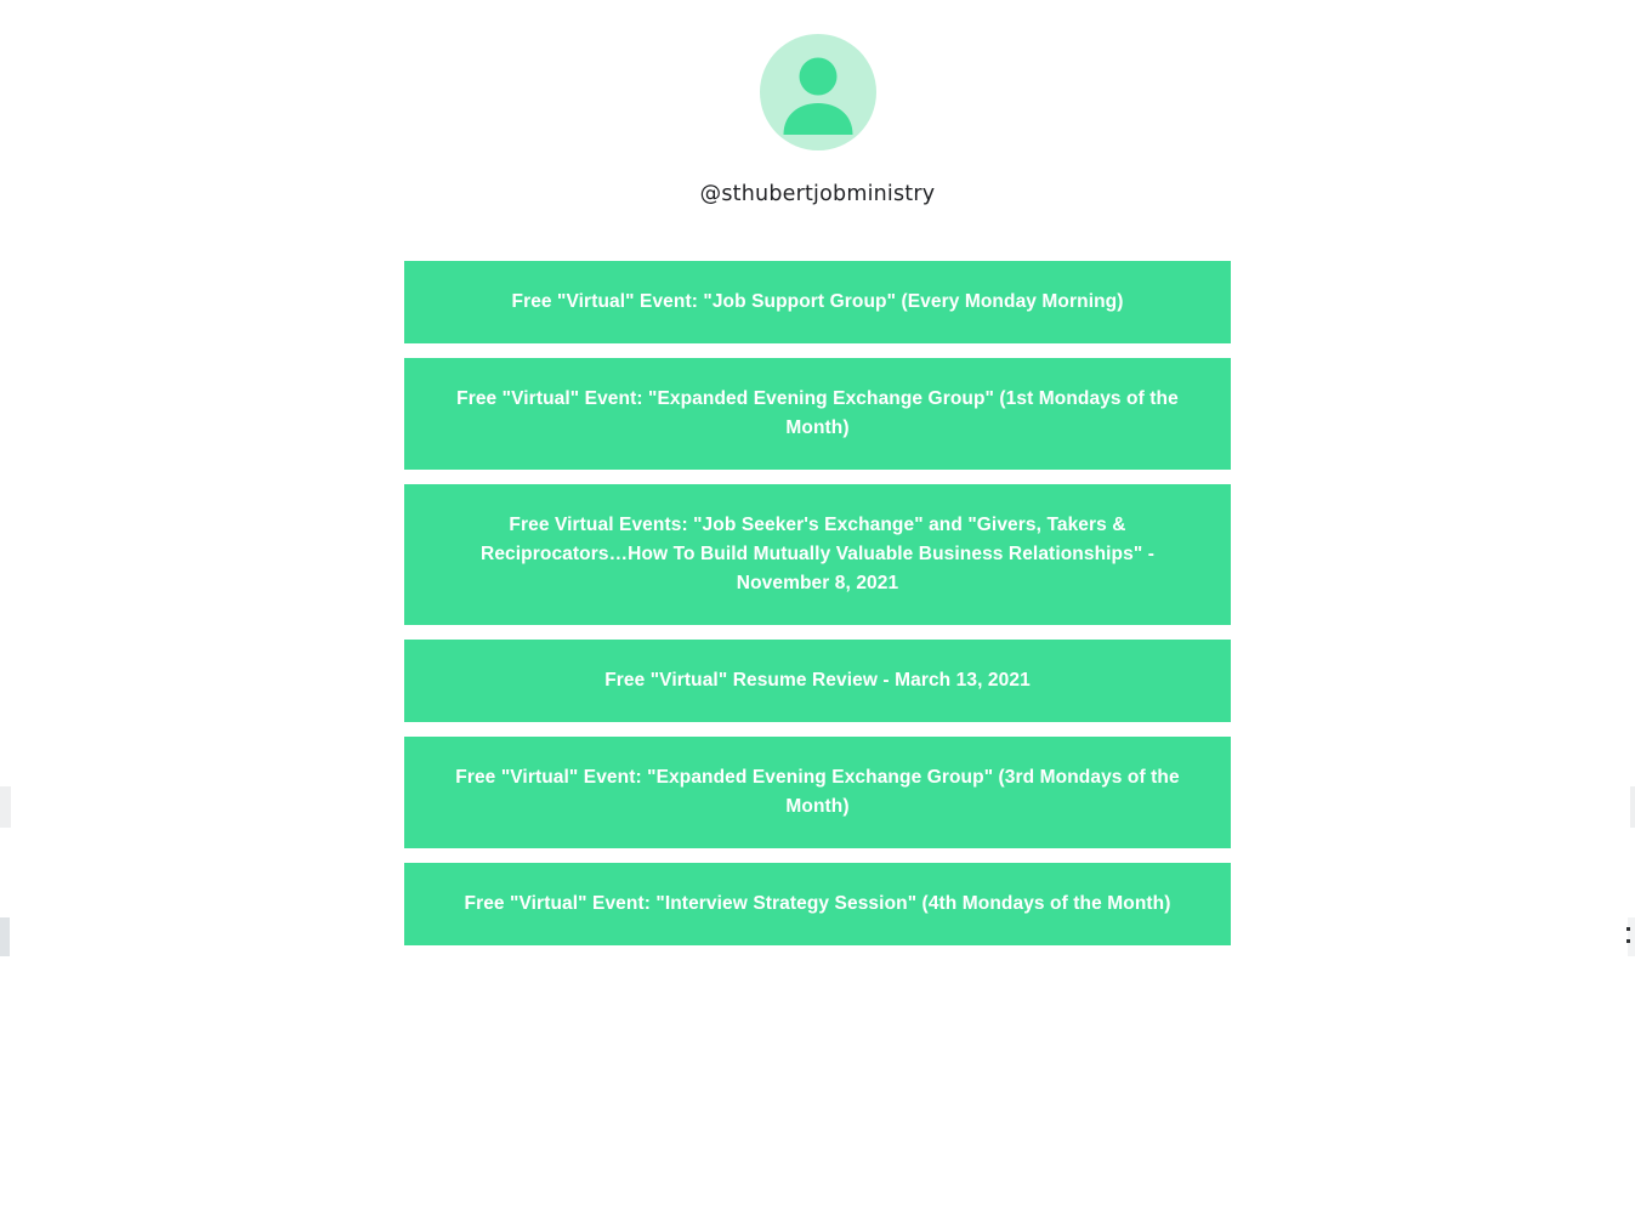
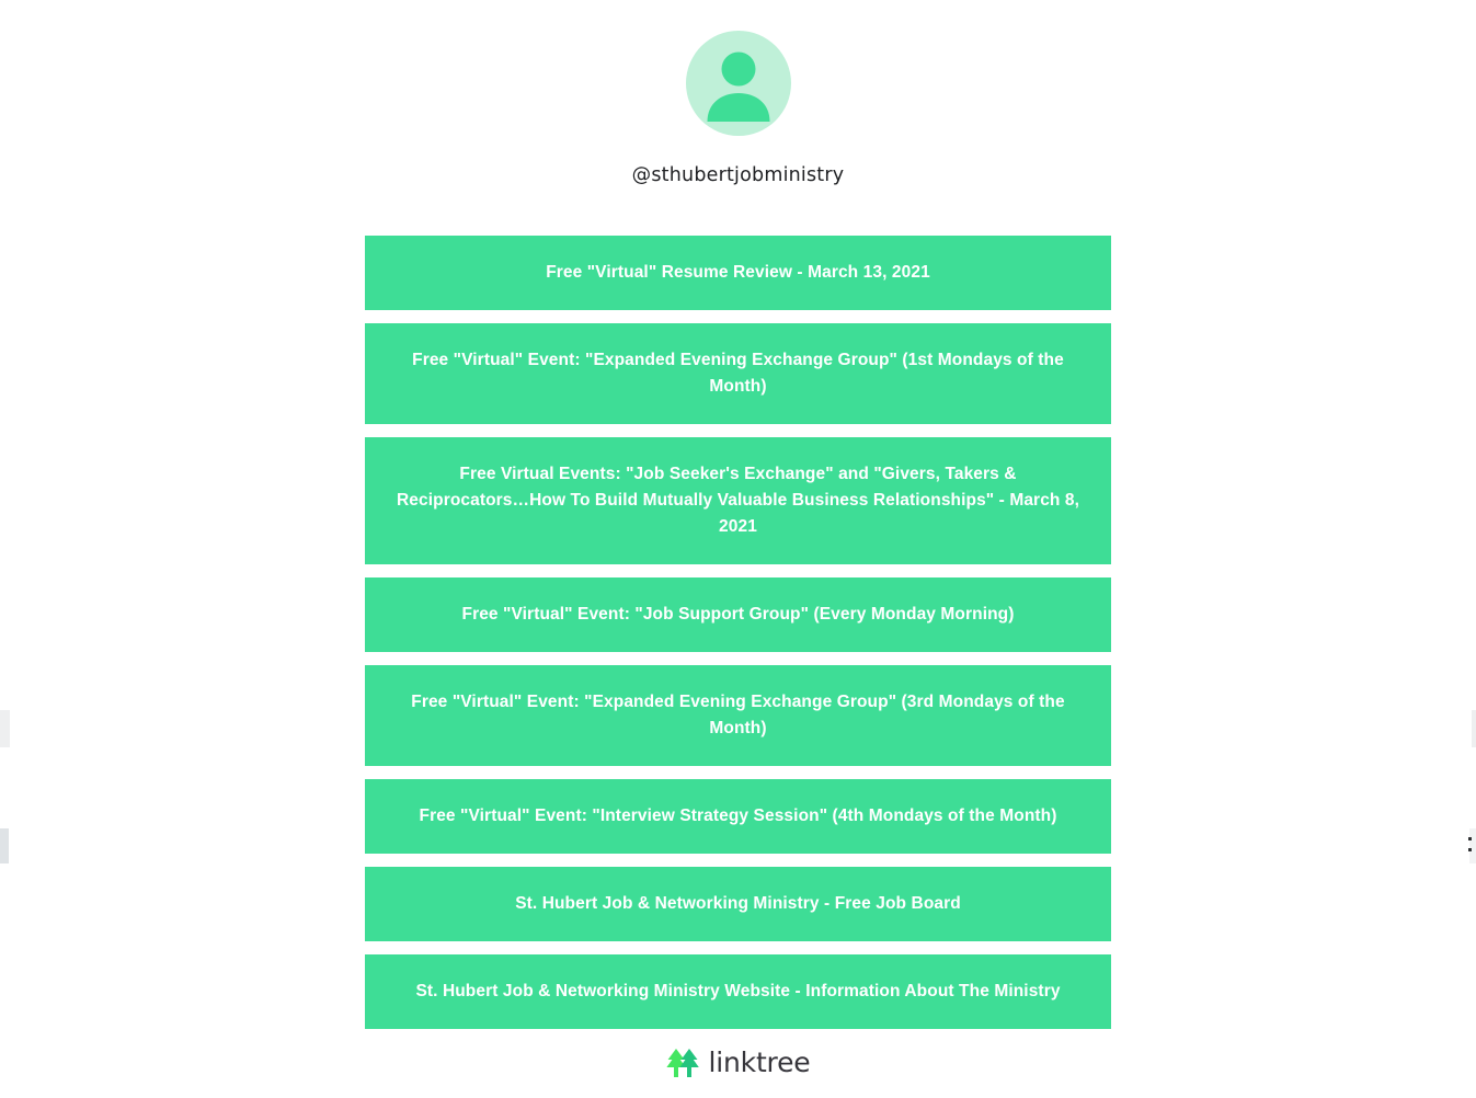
  @sthubertjobministry
- Free "Virtual" Event: "Job Support Group" (Every Monday Morning)
+ Free "Virtual" Resume Review - March 13, 2021
  Free "Virtual" Event: "Expanded Evening Exchange Group" (1st Mondays of the Month)
- Free Virtual Events: "Job Seeker's Exchange" and "Givers, Takers & Reciprocators…How To Build Mutually Valuable Business Relationships" - November 8, 2021
+ Free Virtual Events: "Job Seeker's Exchange" and "Givers, Takers & Reciprocators…How To Build Mutually Valuable Business Relationships" - March 8, 2021
- Free "Virtual" Resume Review - March 13, 2021
+ Free "Virtual" Event: "Job Support Group" (Every Monday Morning)
  Free "Virtual" Event: "Expanded Evening Exchange Group" (3rd Mondays of the Month)
  Free "Virtual" Event: "Interview Strategy Session" (4th Mondays of the Month)
+ St. Hubert Job & Networking Ministry - Free Job Board
+ St. Hubert Job & Networking Ministry Website - Information About The Ministry
+ linktree
